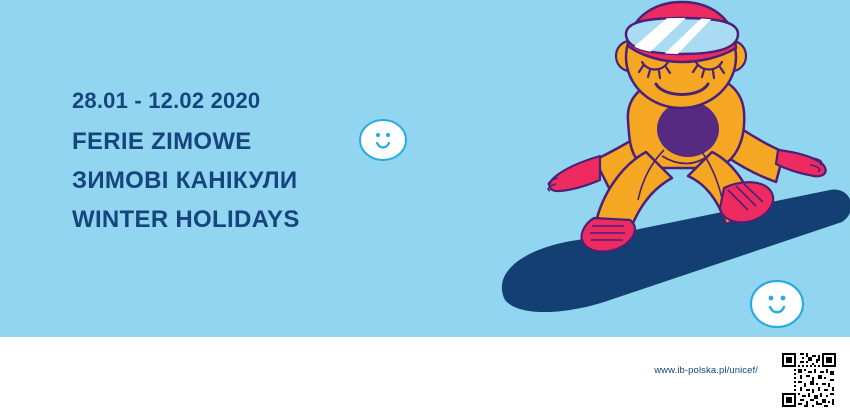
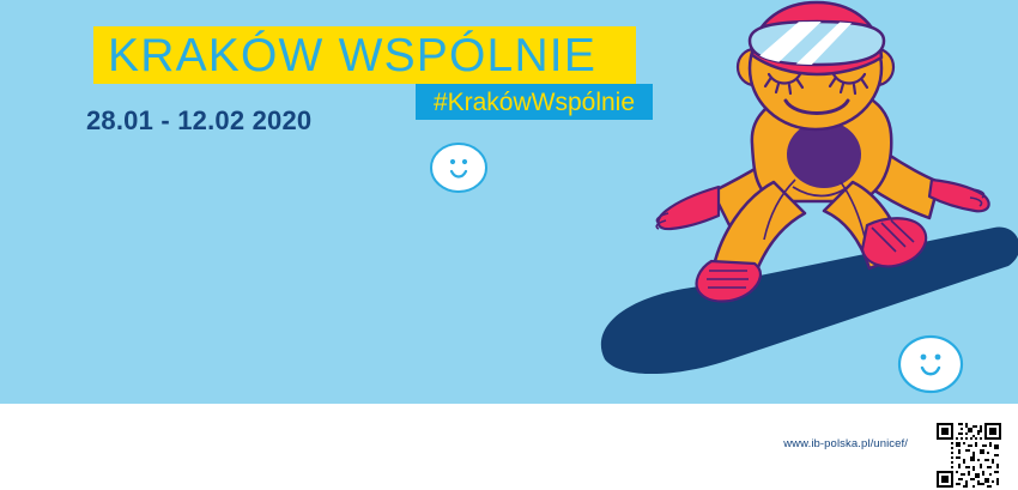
+ KRAKÓW WSPÓLNIE
+ #KrakówWspólnie
  28.01 - 12.02 2020
- FERIE ZIMOWE
- ЗИМОВІ КАНІКУЛИ
- WINTER HOLIDAYS
  www.ib-polska.pl/unicef/
